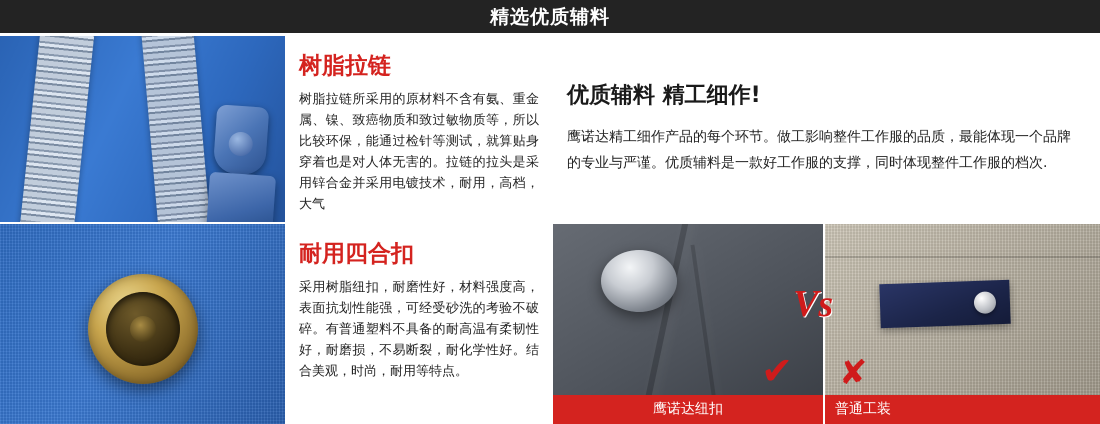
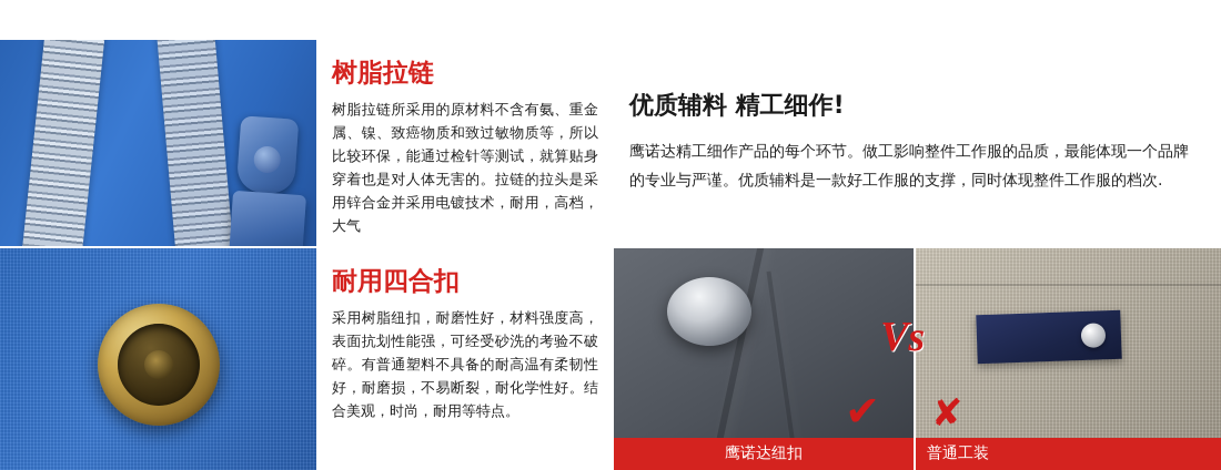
- 精选优质辅料
  树脂拉链
  树脂拉链所采用的原材料不含有氨、重金属、镍、致癌物质和致过敏物质等，所以比较环保，能通过检针等测试，就算贴身穿着也是对人体无害的。拉链的拉头是采用锌合金并采用电镀技术，耐用，高档，大气
  优质辅料 精工细作!
  鹰诺达精工细作产品的每个环节。做工影响整件工作服的品质，最能体现一个品牌的专业与严谨。优质辅料是一款好工作服的支撑，同时体现整件工作服的档次.
  耐用四合扣
  采用树脂纽扣，耐磨性好，材料强度高，表面抗划性能强，可经受砂洗的考验不破碎。有普通塑料不具备的耐高温有柔韧性好，耐磨损，不易断裂，耐化学性好。结合美观，时尚，耐用等特点。
  ✔
  鹰诺达纽扣
  Vs
  ✘
  普通工装
